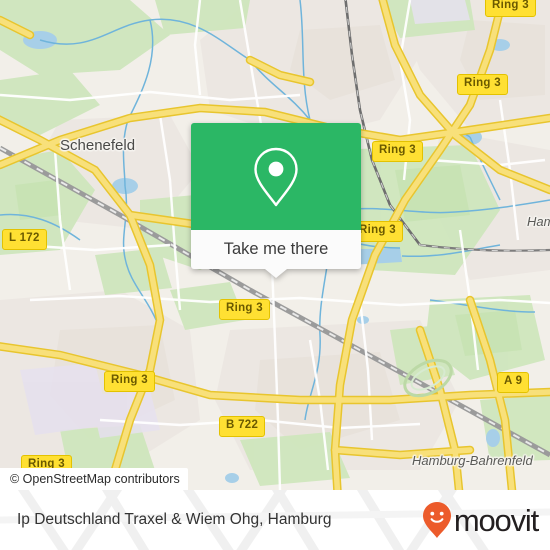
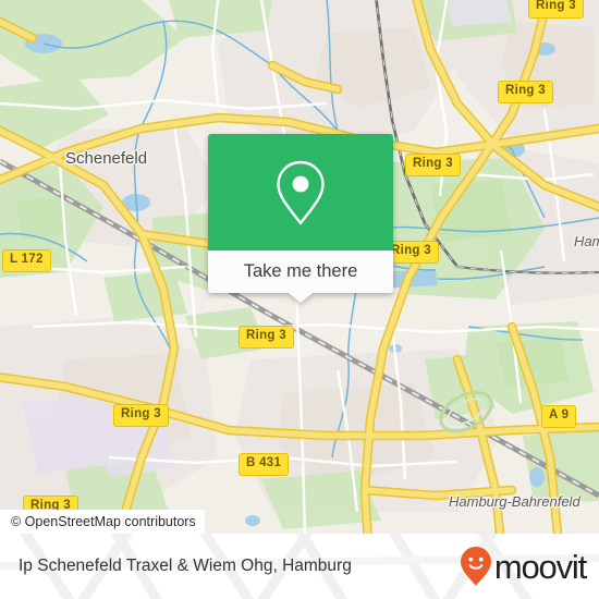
  Ring 3
  Ring 3
  Ring 3
  Ring 3
  Ring 3
  Ring 3
  Ring 3
- B 722
+ B 431
  L 172
  A 9
  Schenefeld
  Hamburg-Bahrenfeld
  Ham
  Take me there
  © OpenStreetMap contributors
- Ip Deutschland Traxel & Wiem Ohg, Hamburg
+ Ip Schenefeld Traxel & Wiem Ohg, Hamburg
  moovit
